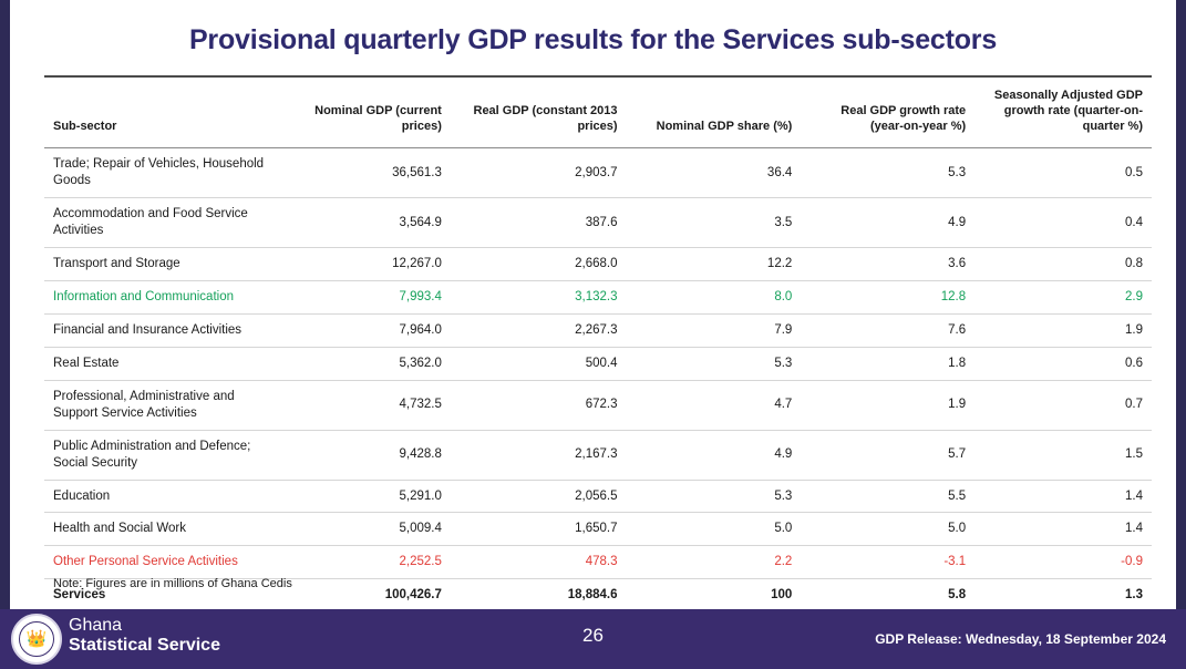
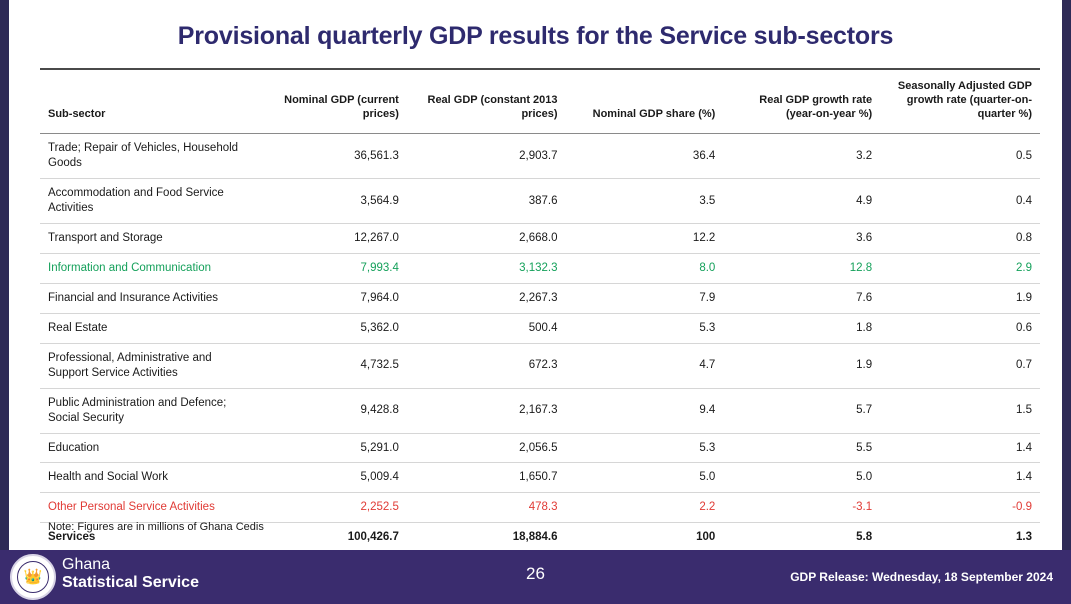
- Provisional quarterly GDP results for the Services sub-sectors
+ Provisional quarterly GDP results for the Service sub-sectors
  Sub-sector	Nominal GDP (current prices)	Real GDP (constant 2013 prices)	Nominal GDP share (%)	Real GDP growth rate (year-on-year %)	Seasonally Adjusted GDP growth rate (quarter-on-quarter %)
- Trade; Repair of Vehicles, Household Goods	36,561.3	2,903.7	36.4	5.3	0.5
+ Trade; Repair of Vehicles, Household Goods	36,561.3	2,903.7	36.4	3.2	0.5
  Accommodation and Food Service Activities	3,564.9	387.6	3.5	4.9	0.4
  Transport and Storage	12,267.0	2,668.0	12.2	3.6	0.8
  Information and Communication	7,993.4	3,132.3	8.0	12.8	2.9
  Financial and Insurance Activities	7,964.0	2,267.3	7.9	7.6	1.9
  Real Estate	5,362.0	500.4	5.3	1.8	0.6
  Professional, Administrative and Support Service Activities	4,732.5	672.3	4.7	1.9	0.7
- Public Administration and Defence; Social Security	9,428.8	2,167.3	4.9	5.7	1.5
+ Public Administration and Defence; Social Security	9,428.8	2,167.3	9.4	5.7	1.5
  Education	5,291.0	2,056.5	5.3	5.5	1.4
  Health and Social Work	5,009.4	1,650.7	5.0	5.0	1.4
  Other Personal Service Activities	2,252.5	478.3	2.2	-3.1	-0.9
  Services	100,426.7	18,884.6	100	5.8	1.3
  Note: Figures are in millions of Ghana Cedis
  👑
  Ghana
  Statistical Service
  26
  GDP Release: Wednesday, 18 September 2024
